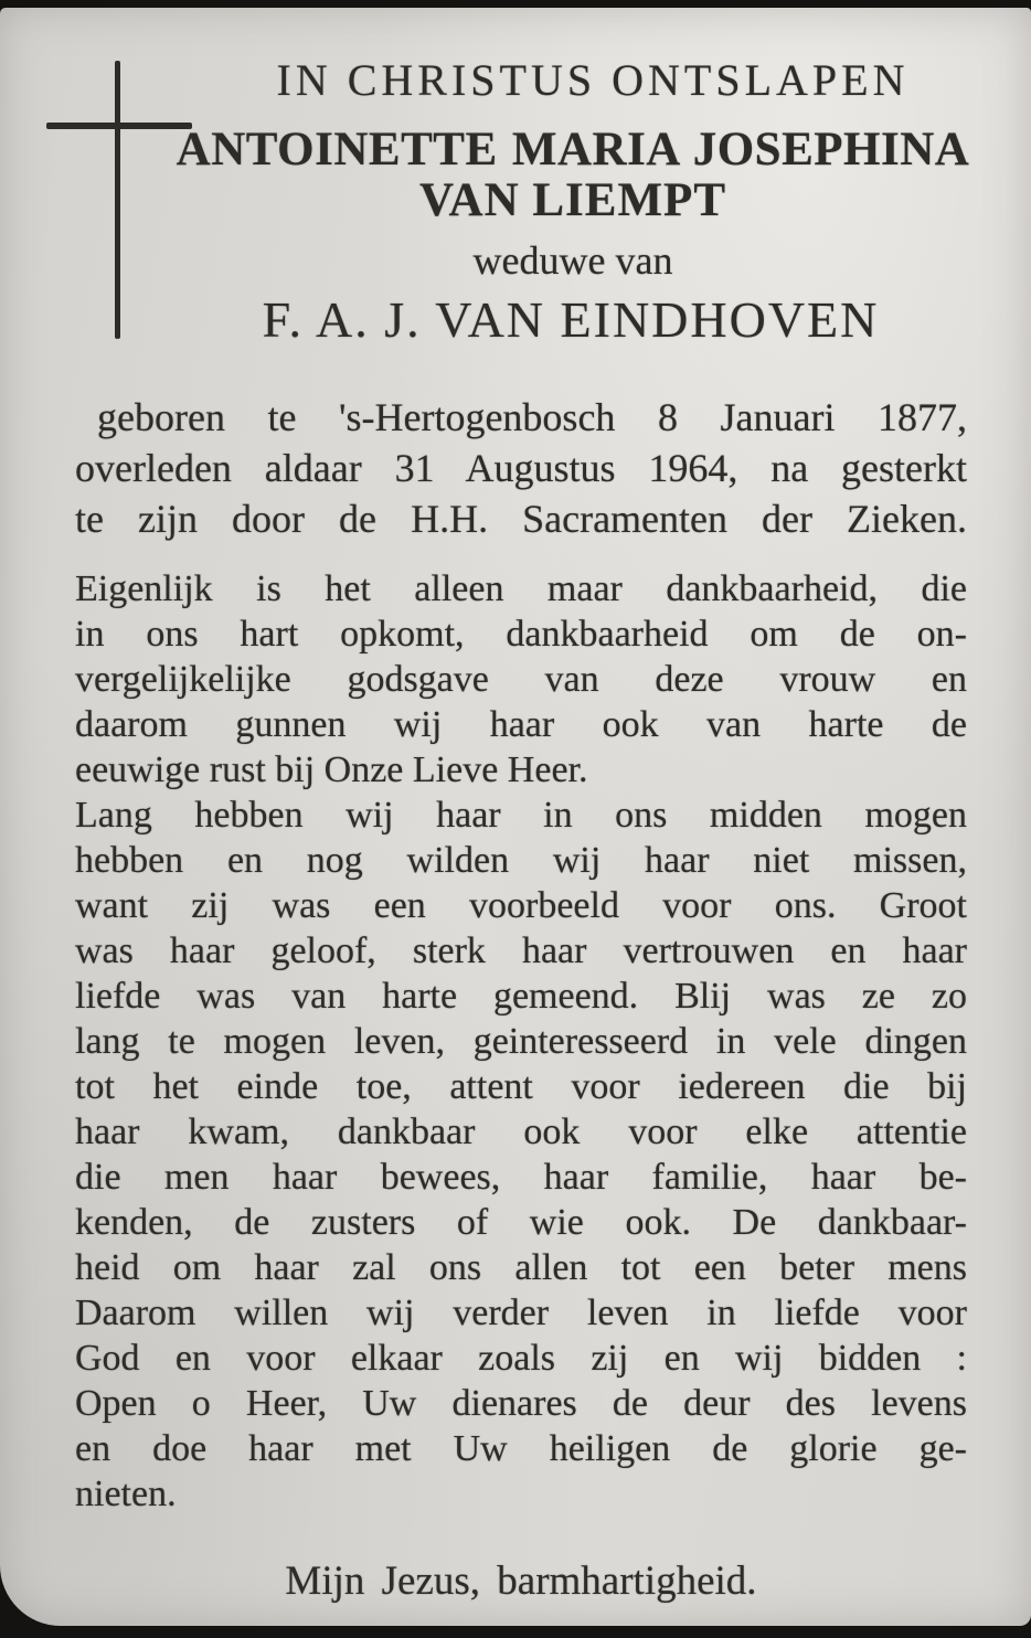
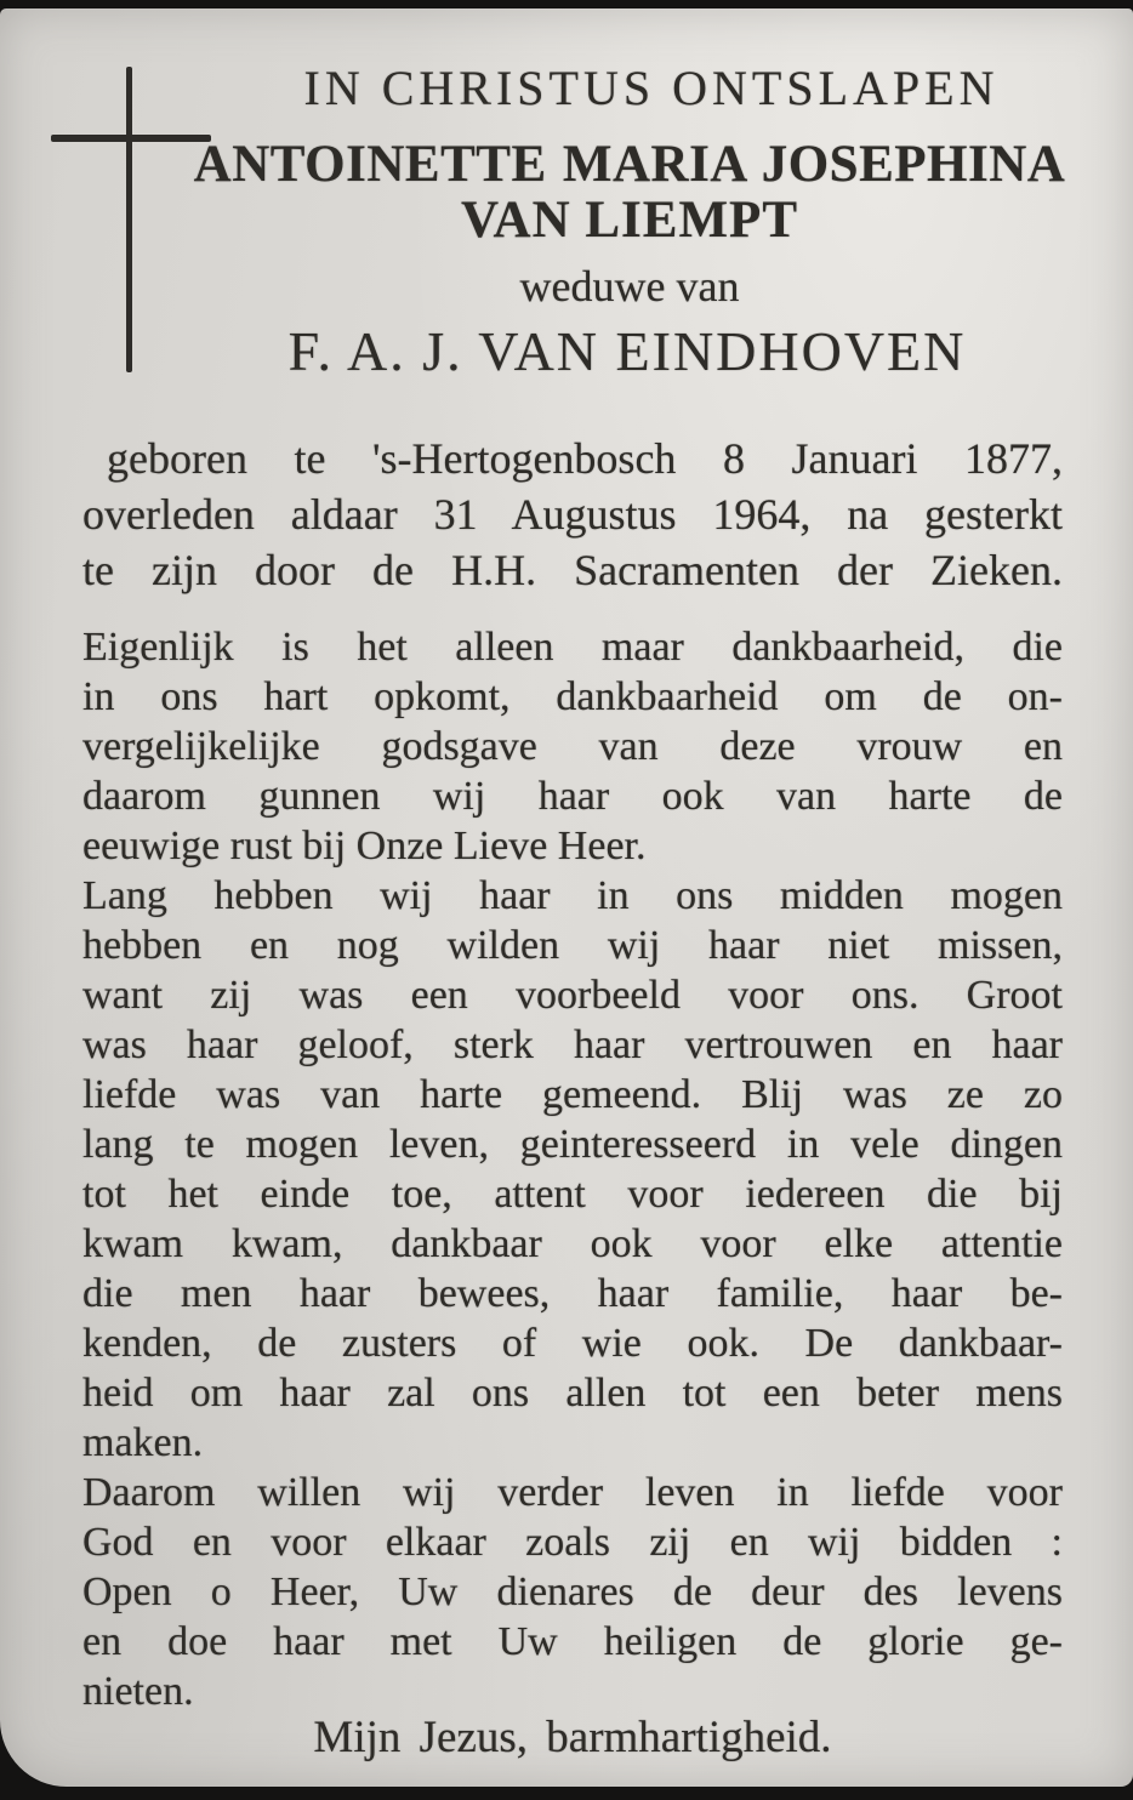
  IN CHRISTUS ONTSLAPEN
  ANTOINETTE MARIA JOSEPHINA
  VAN LIEMPT
  weduwe van
  F. A. J. VAN EINDHOVEN
  geboren te 's-Hertogenbosch 8 Januari 1877,
  overleden aldaar 31 Augustus 1964, na gesterkt
  te zijn door de H.H. Sacramenten der Zieken.
  Eigenlijk is het alleen maar dankbaarheid, die
  in ons hart opkomt, dankbaarheid om de on-
  vergelijkelijke godsgave van deze vrouw en
  daarom gunnen wij haar ook van harte de
  eeuwige rust bij Onze Lieve Heer.
  Lang hebben wij haar in ons midden mogen
  hebben en nog wilden wij haar niet missen,
  want zij was een voorbeeld voor ons. Groot
  was haar geloof, sterk haar vertrouwen en haar
  liefde was van harte gemeend. Blij was ze zo
  lang te mogen leven, geinteresseerd in vele dingen
  tot het einde toe, attent voor iedereen die bij
- haar kwam, dankbaar ook voor elke attentie
+ kwam kwam, dankbaar ook voor elke attentie
  die men haar bewees, haar familie, haar be-
  kenden, de zusters of wie ook. De dankbaar-
  heid om haar zal ons allen tot een beter mens
+ maken.
  Daarom willen wij verder leven in liefde voor
  God en voor elkaar zoals zij en wij bidden :
  Open o Heer, Uw dienares de deur des levens
  en doe haar met Uw heiligen de glorie ge-
  nieten.
  Mijn Jezus, barmhartigheid.
